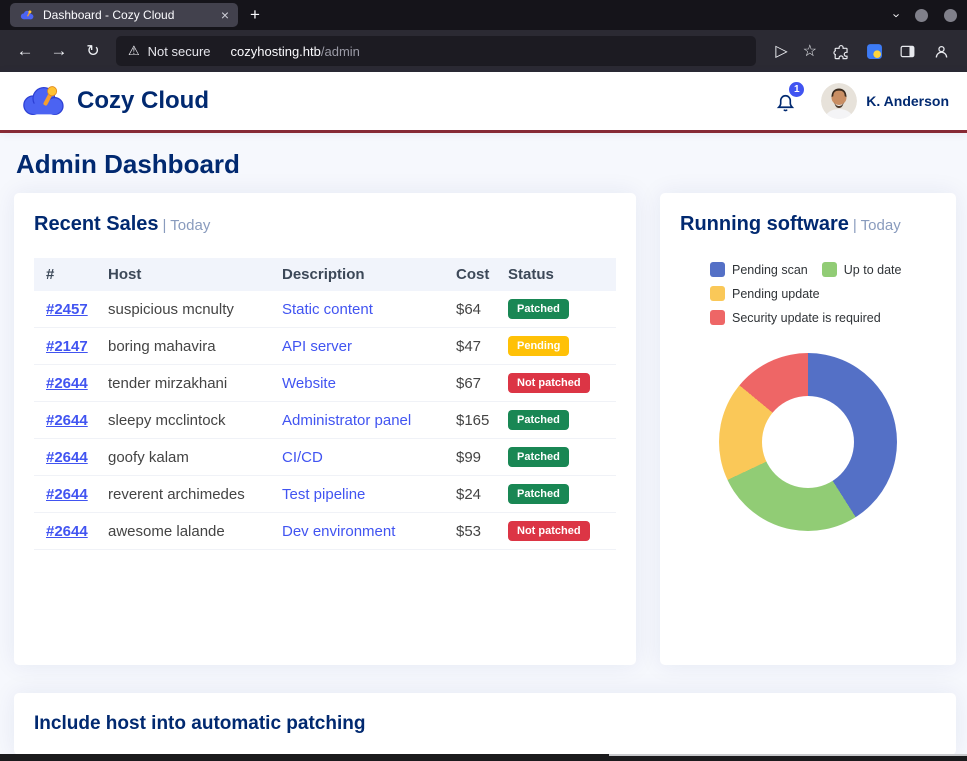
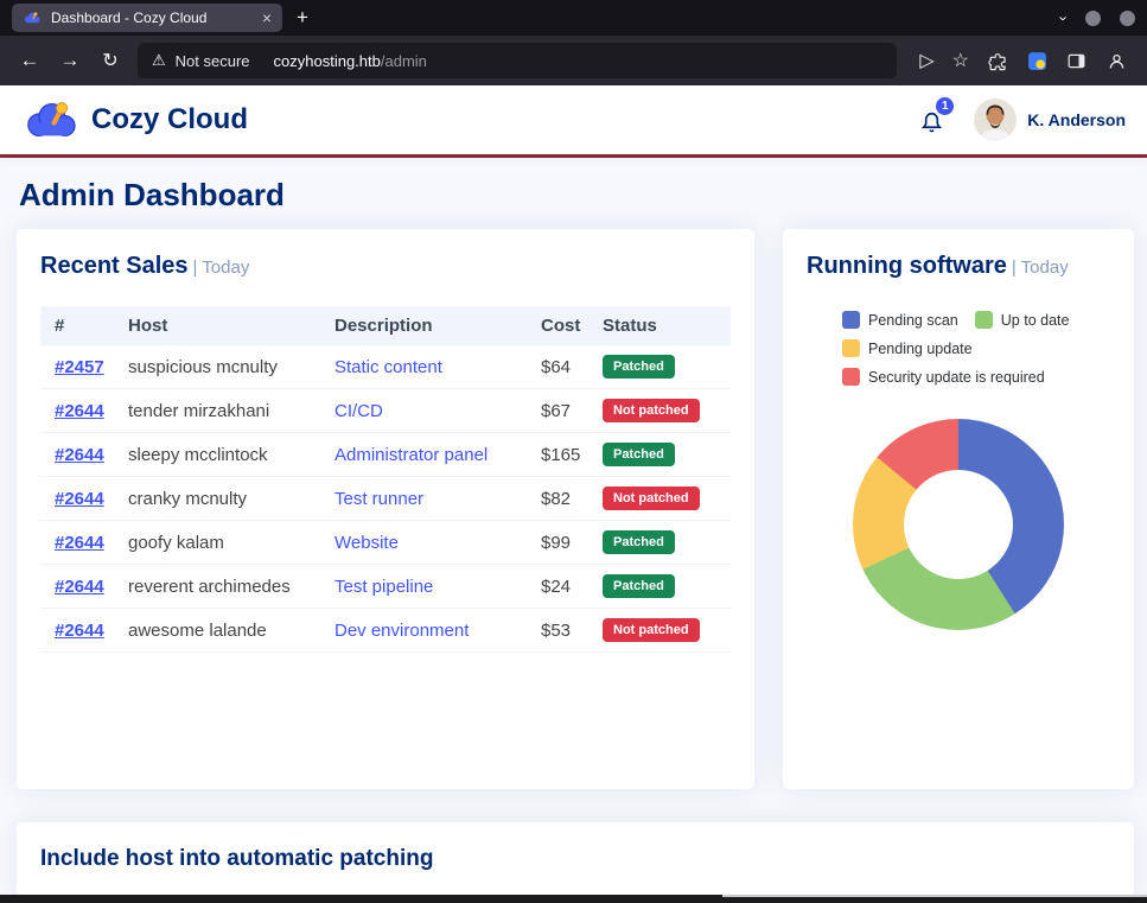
  Dashboard - Cozy Cloud
  ×
  +
  ←
  →
  ↻
  ⚠
  Not secure
  cozyhosting.htb/admin
  ▷
  ☆
  Cozy Cloud
  1
  K. Anderson
  Admin Dashboard
  Recent Sales | Today
  #	Host	Description	Cost	Status
  #2457	suspicious mcnulty	Static content	$64	Patched
- #2147	boring mahavira	API server	$47	Pending
- #2644	tender mirzakhani	Website	$67	Not patched
+ #2644	tender mirzakhani	CI/CD	$67	Not patched
  #2644	sleepy mcclintock	Administrator panel	$165	Patched
+ #2644	cranky mcnulty	Test runner	$82	Not patched
- #2644	goofy kalam	CI/CD	$99	Patched
+ #2644	goofy kalam	Website	$99	Patched
  #2644	reverent archimedes	Test pipeline	$24	Patched
  #2644	awesome lalande	Dev environment	$53	Not patched
  Running software | Today
  Pending scan
  Up to date
  Pending update
  Security update is required
  Include host into automatic patching
